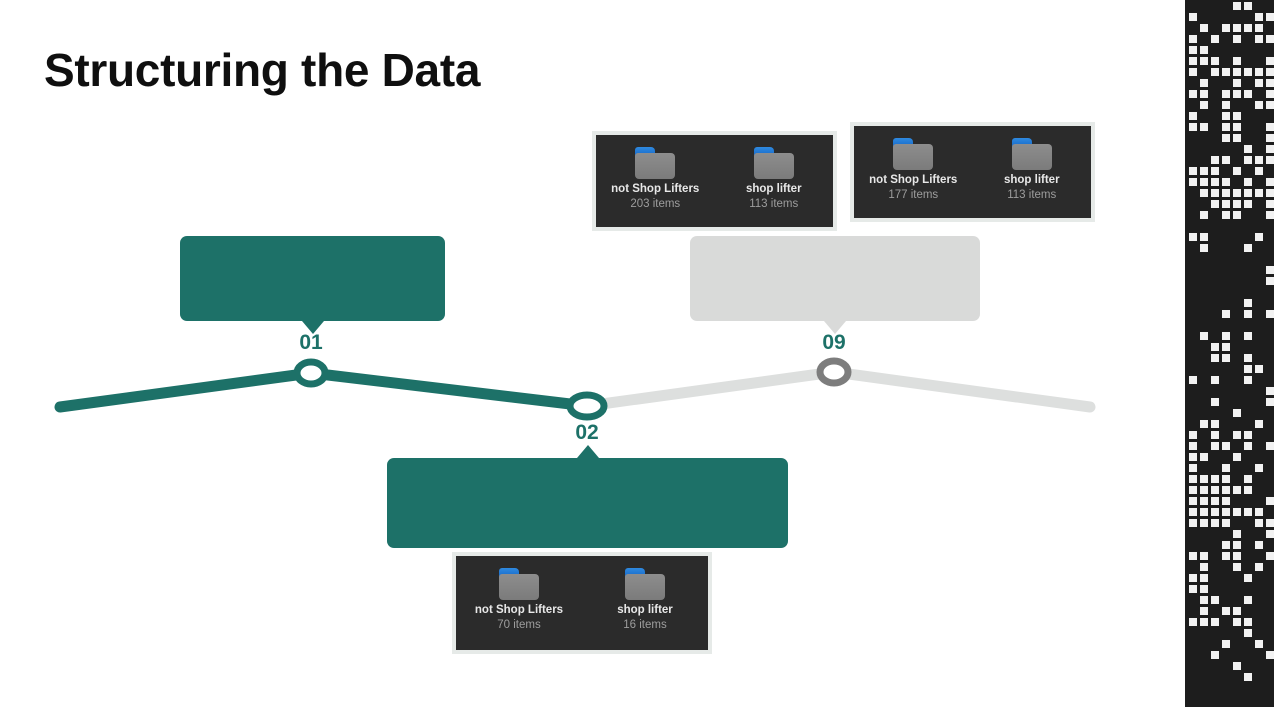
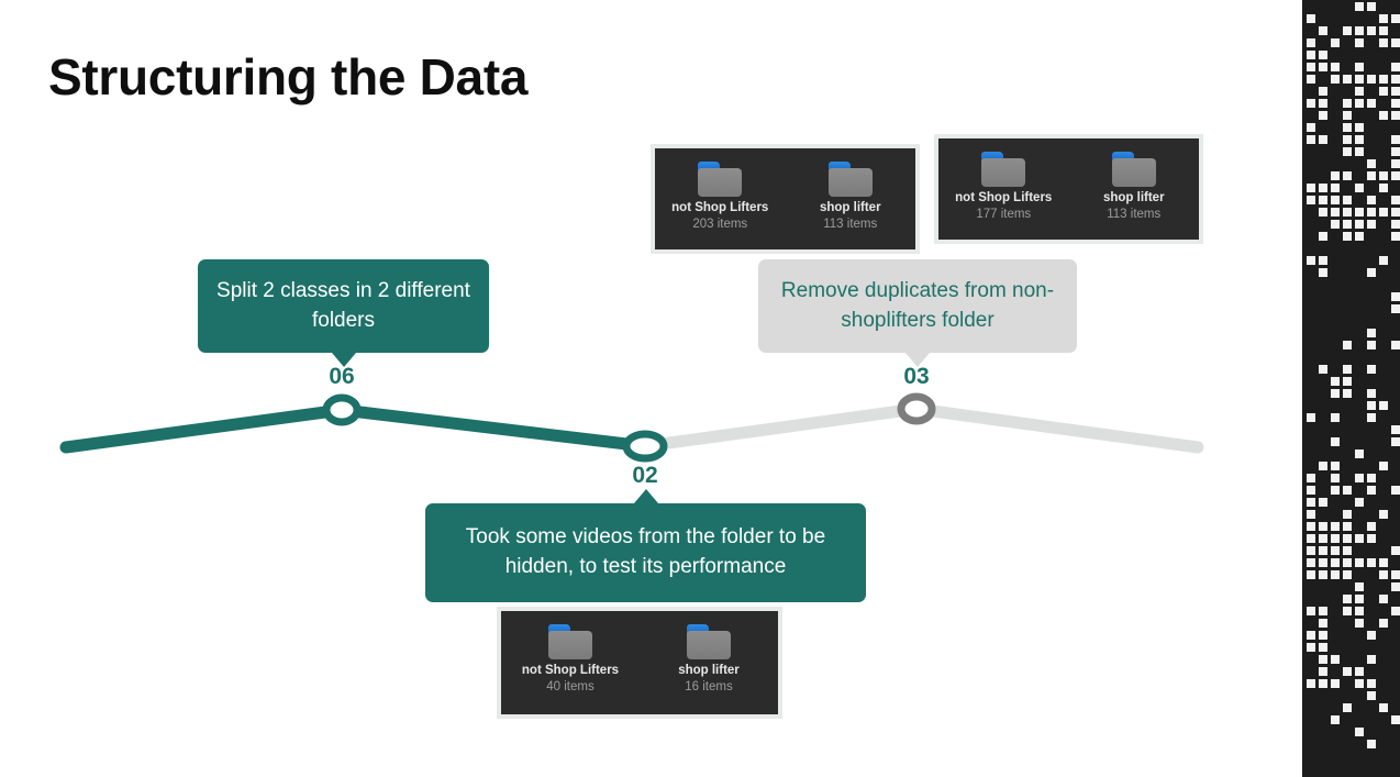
  Structuring the Data
- 01
+ 06
  02
- 09
+ 03
+ Split 2 classes in 2 different folders
+ Took some videos from the folder to be hidden, to test its performance
+ Remove duplicates from non-shoplifters folder
  not Shop Lifters
  203 items
  shop lifter
  113 items
  not Shop Lifters
  177 items
  shop lifter
  113 items
  not Shop Lifters
- 70 items
+ 40 items
  shop lifter
  16 items
